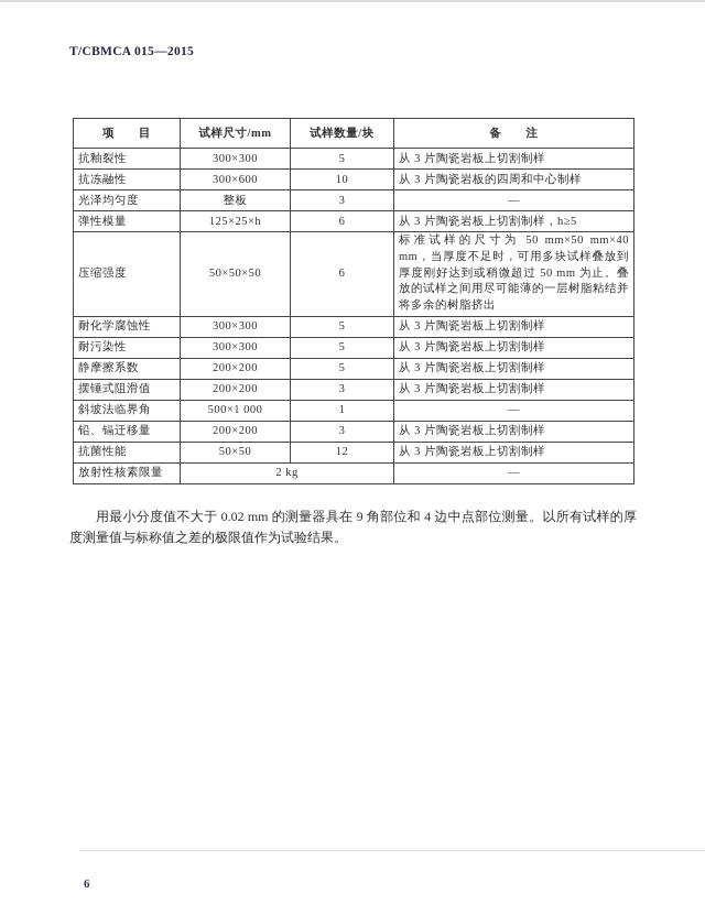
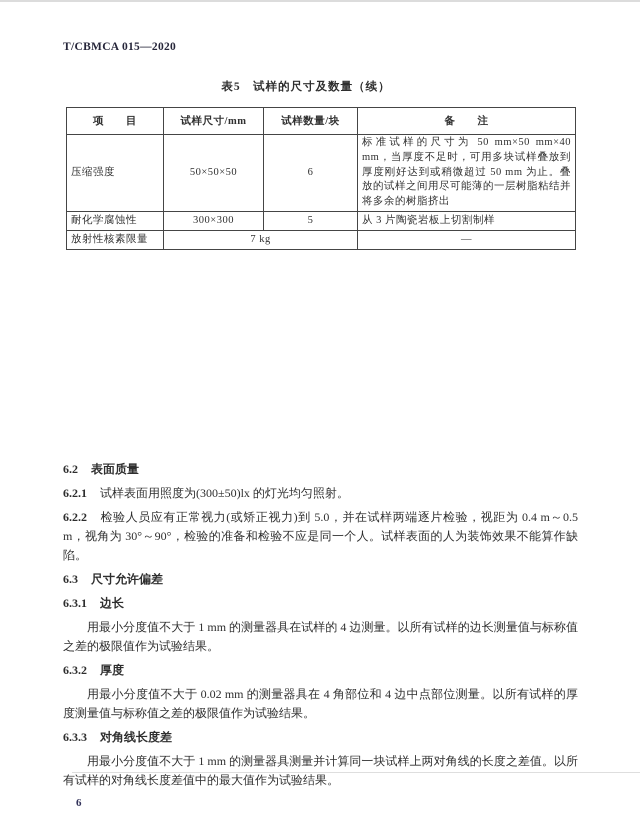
- T/CBMCA 015—2015
+ T/CBMCA 015—2020
+ 表5 试样的尺寸及数量（续）
  项 目	试样尺寸/mm	试样数量/块	备 注
- 抗釉裂性	300×300	5	从 3 片陶瓷岩板上切割制样
- 抗冻融性	300×600	10	从 3 片陶瓷岩板的四周和中心制样
- 光泽均匀度	整板	3	—
- 弹性模量	125×25×h	6	从 3 片陶瓷岩板上切割制样，h≥5
  压缩强度	50×50×50	6	标准试样的尺寸为 50 mm×50 mm×40 mm，当厚度不足时，可用多块试样叠放到厚度刚好达到或稍微超过 50 mm 为止。叠放的试样之间用尽可能薄的一层树脂粘结并将多余的树脂挤出
  耐化学腐蚀性	300×300	5	从 3 片陶瓷岩板上切割制样
- 耐污染性	300×300	5	从 3 片陶瓷岩板上切割制样
- 静摩擦系数	200×200	5	从 3 片陶瓷岩板上切割制样
- 摆锤式阻滑值	200×200	3	从 3 片陶瓷岩板上切割制样
- 斜坡法临界角	500×1 000	1	—
- 铅、镉迁移量	200×200	3	从 3 片陶瓷岩板上切割制样
- 抗菌性能	50×50	12	从 3 片陶瓷岩板上切割制样
- 放射性核素限量	2 kg	—
+ 放射性核素限量	7 kg	—
+ 6.2 表面质量
+ 6.2.1 试样表面用照度为(300±50)lx 的灯光均匀照射。
+ 6.2.2 检验人员应有正常视力(或矫正视力)到 5.0，并在试样两端逐片检验，视距为 0.4 m～0.5 m，视角为 30°～90°，检验的准备和检验不应是同一个人。试样表面的人为装饰效果不能算作缺陷。
+ 6.3 尺寸允许偏差
+ 6.3.1 边长
+ 用最小分度值不大于 1 mm 的测量器具在试样的 4 边测量。以所有试样的边长测量值与标称值之差的极限值作为试验结果。
+ 6.3.2 厚度
- 用最小分度值不大于 0.02 mm 的测量器具在 9 角部位和 4 边中点部位测量。以所有试样的厚度测量值与标称值之差的极限值作为试验结果。
+ 用最小分度值不大于 0.02 mm 的测量器具在 4 角部位和 4 边中点部位测量。以所有试样的厚度测量值与标称值之差的极限值作为试验结果。
+ 6.3.3 对角线长度差
+ 用最小分度值不大于 1 mm 的测量器具测量并计算同一块试样上两对角线的长度之差值。以所有试样的对角线长度差值中的最大值作为试验结果。
  6
